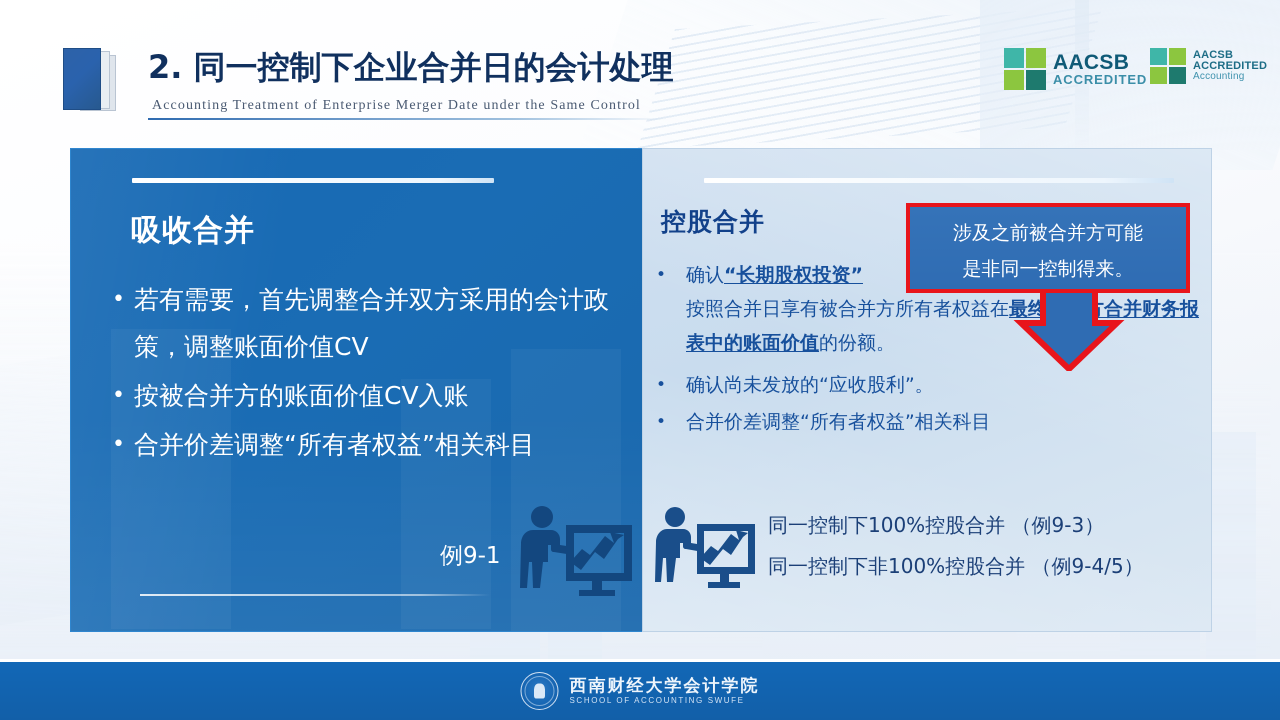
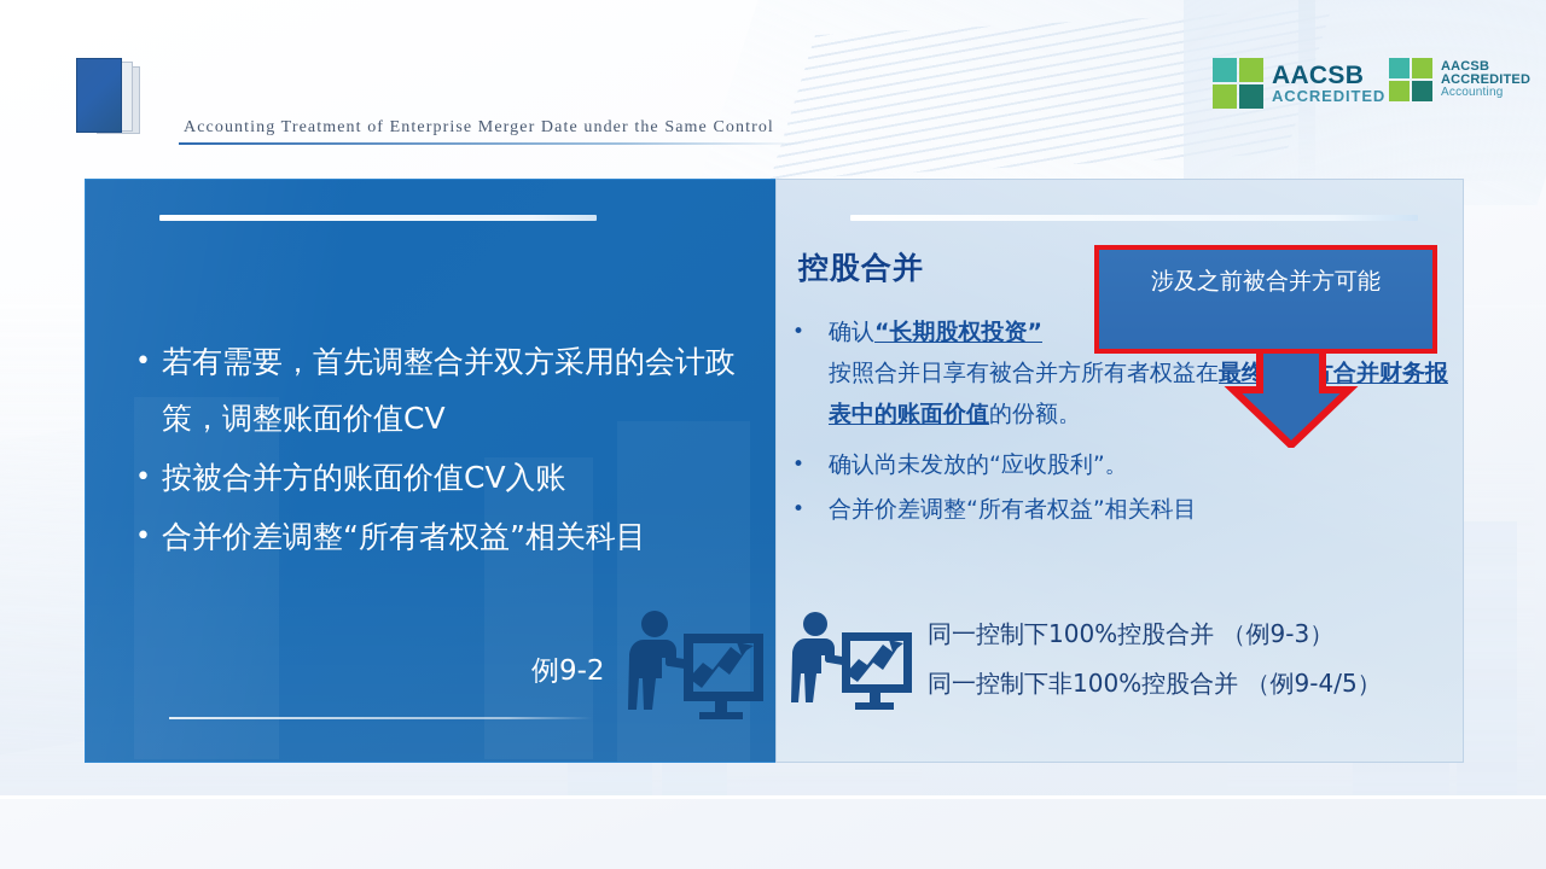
- 2. 同一控制下企业合并日的会计处理
  Accounting Treatment of Enterprise Merger Date under the Same Control
  AACSB
  ACCREDITED
  AACSB
  ACCREDITED
  Accounting
- 吸收合并
  •
  若有需要，首先调整合并双方采用的会计政策，调整账面价值CV
  •
  按被合并方的账面价值CV入账
  •
  合并价差调整“所有者权益”相关科目
- 例9-1
+ 例9-2
  控股合并
  •
  确认“长期股权投资”
  按照合并日享有被合并方所有者权益在最终合并财务报表中的账面价值的份额。
  •
  确认尚未发放的“应收股利”。
  •
  合并价差调整“所有者权益”相关科目
  涉及之前被合并方可能
- 是非同一控制得来。
  同一控制下100%控股合并 （例9-3）
  同一控制下非100%控股合并 （例9-4/5）
- 西南财经大学会计学院
- SCHOOL OF ACCOUNTING SWUFE
